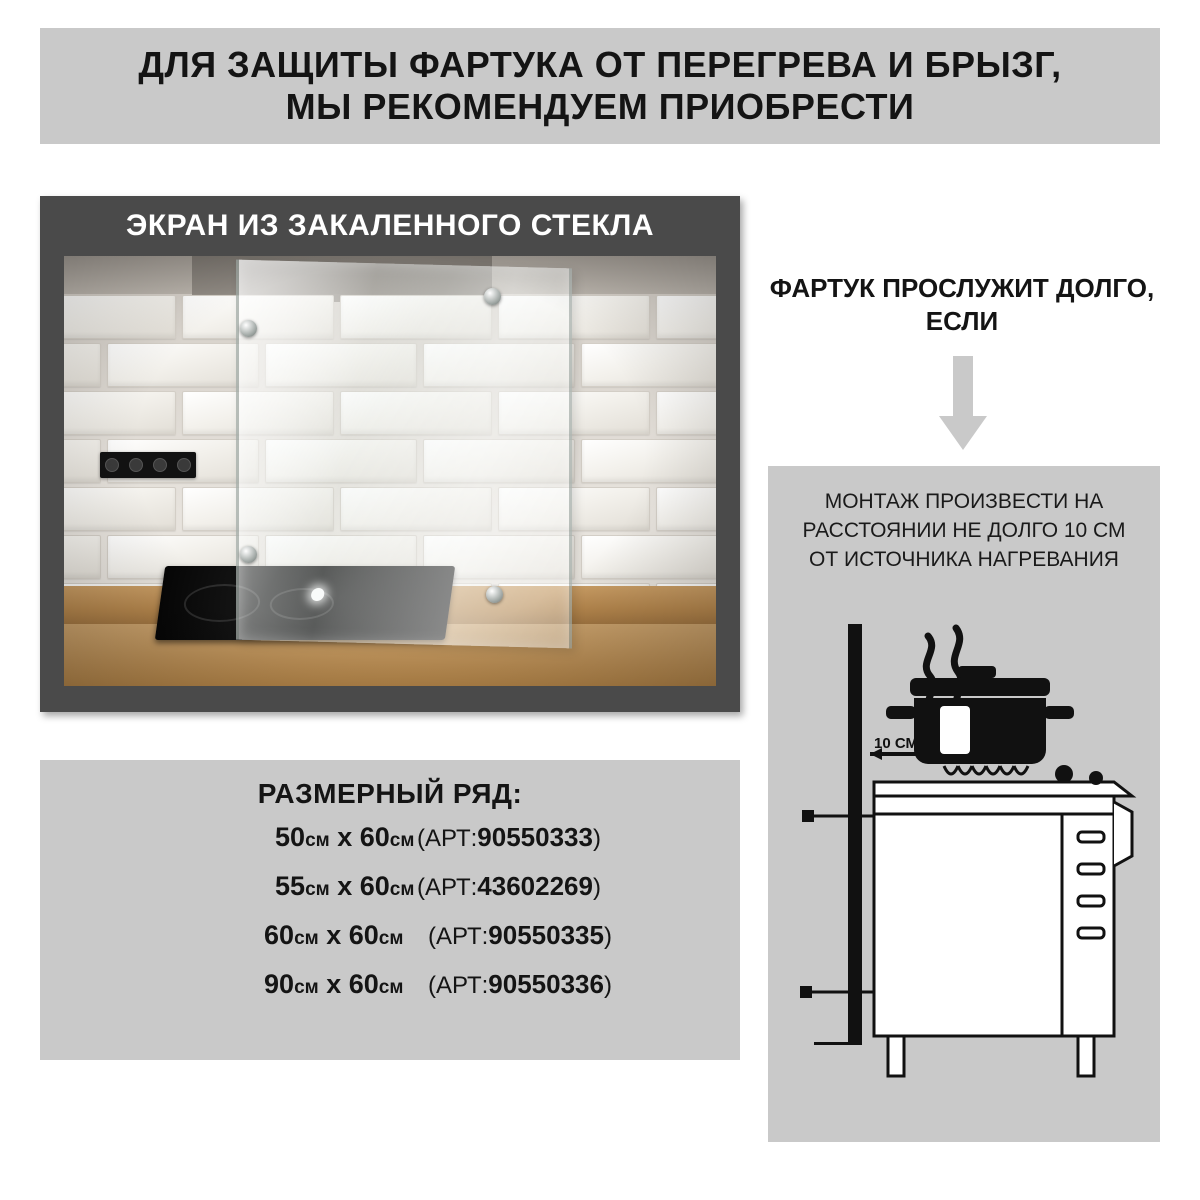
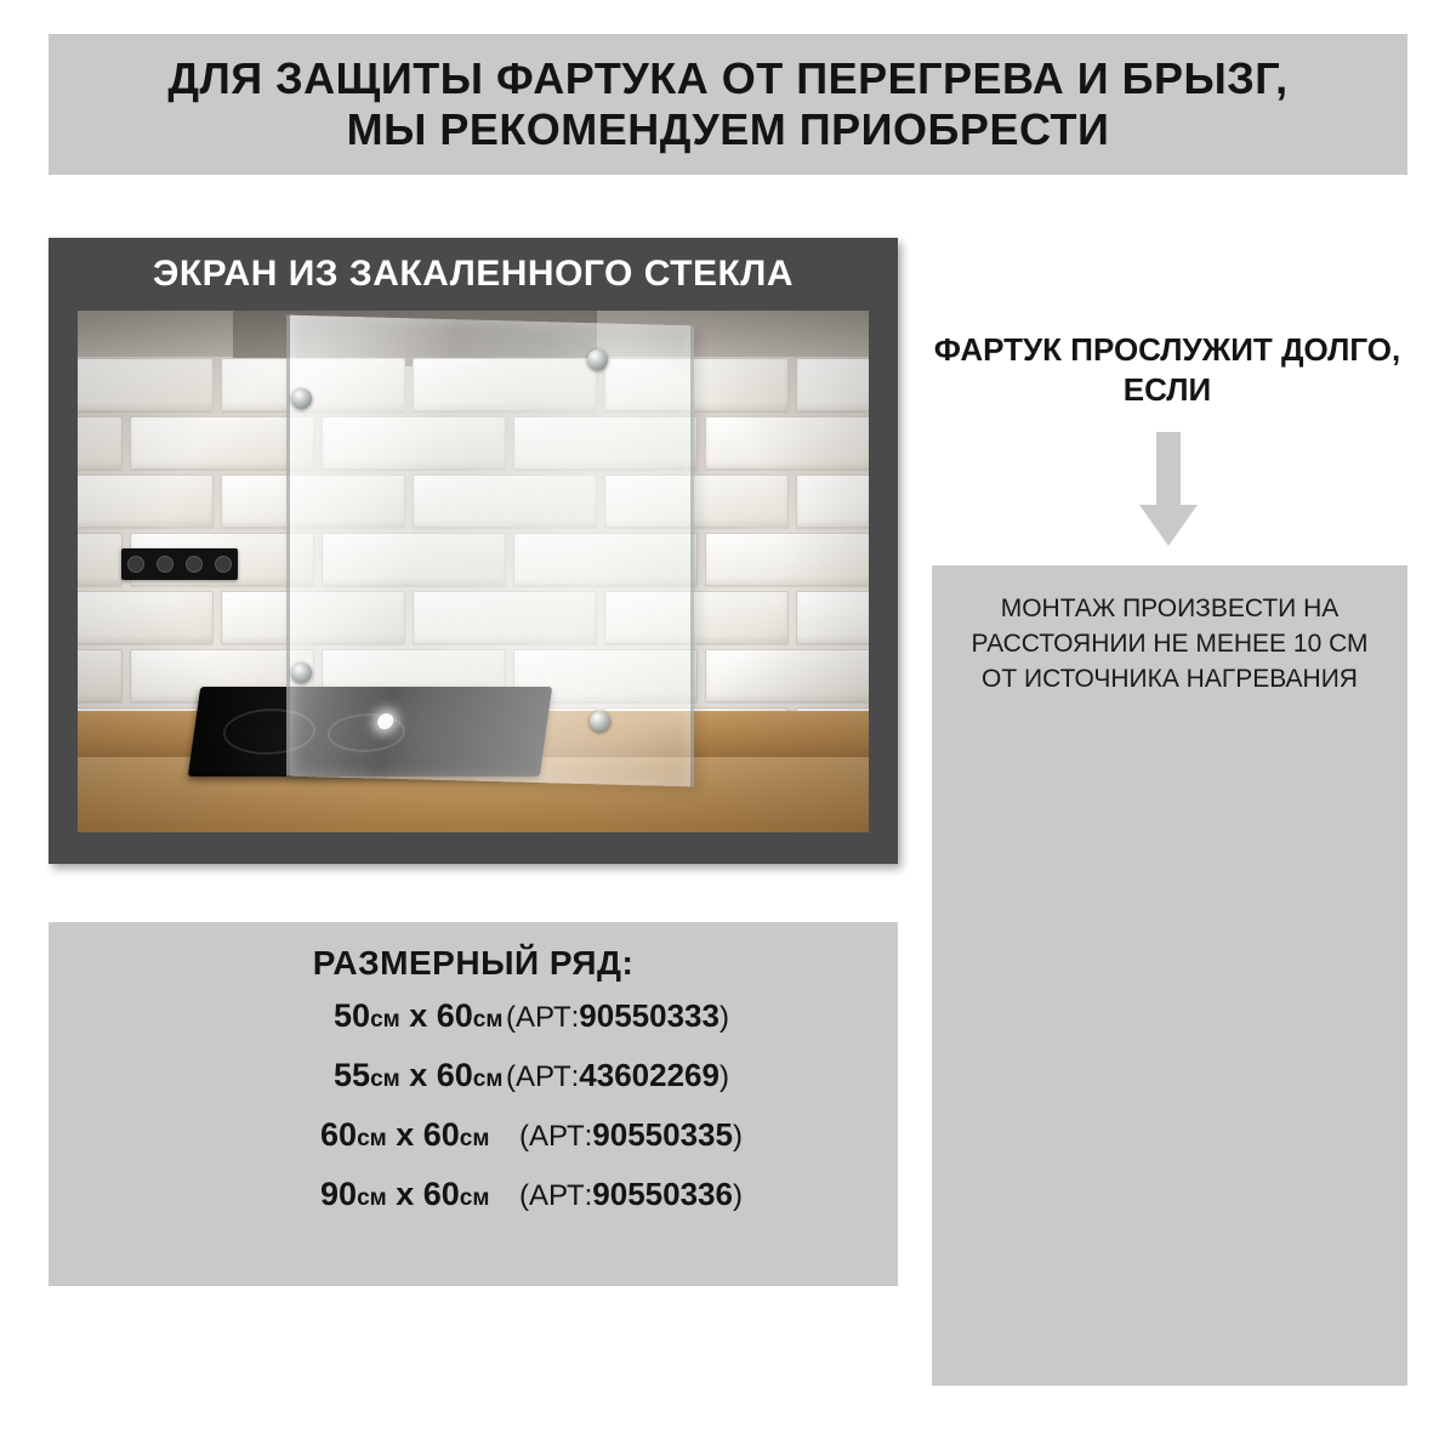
  ДЛЯ ЗАЩИТЫ ФАРТУКА ОТ ПЕРЕГРЕВА И БРЫЗГ,
  МЫ РЕКОМЕНДУЕМ ПРИОБРЕСТИ
  ЭКРАН ИЗ ЗАКАЛЕННОГО СТЕКЛА
  ФАРТУК ПРОСЛУЖИТ ДОЛГО,
  ЕСЛИ
  МОНТАЖ ПРОИЗВЕСТИ НА
- РАССТОЯНИИ НЕ ДОЛГО 10 СМ
+ РАССТОЯНИИ НЕ МЕНЕЕ 10 СМ
  ОТ ИСТОЧНИКА НАГРЕВАНИЯ
- 10 СМ
  РАЗМЕРНЫЙ РЯД:
  50см x 60см
  (АРТ:90550333)
  55см x 60см
  (АРТ:43602269)
  60см x 60см
  (АРТ:90550335)
  90см x 60см
  (АРТ:90550336)
